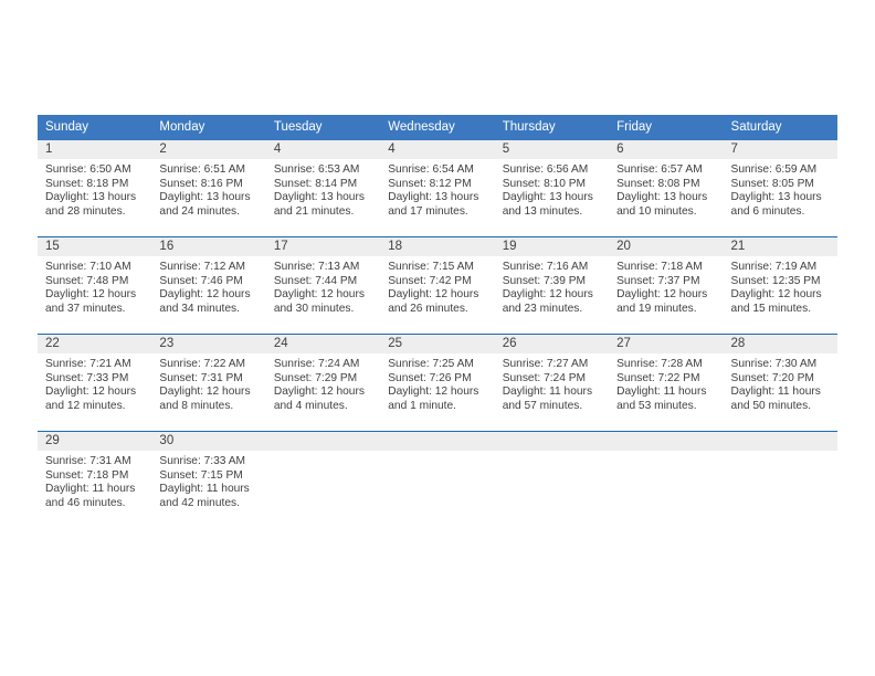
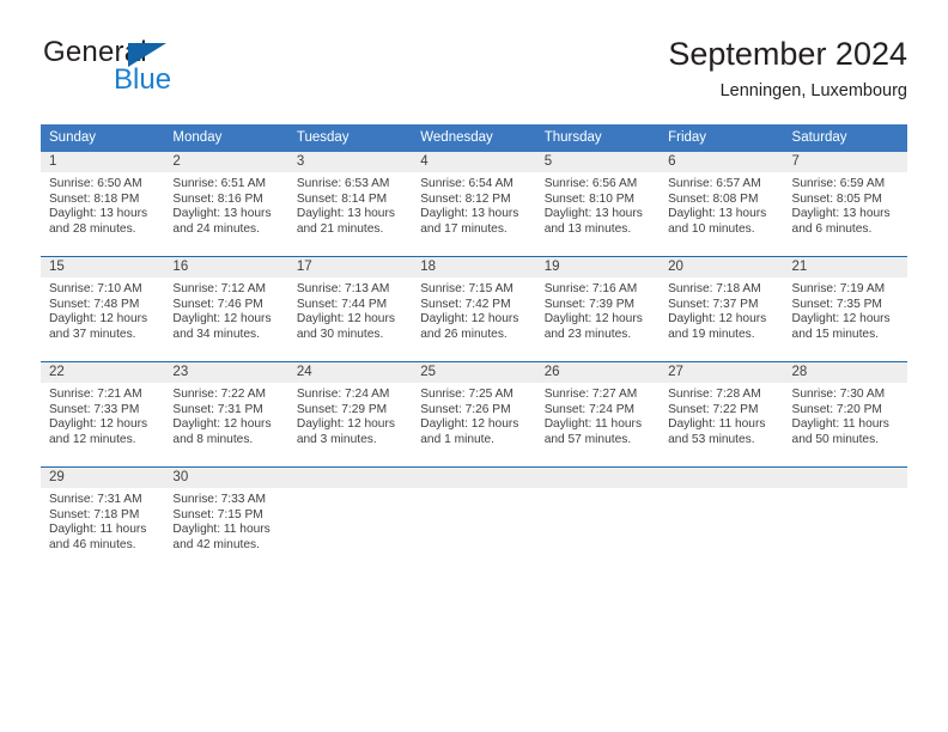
+ General
+ Blue
+ September 2024
+ Lenningen, Luxembourg
  Sunday	Monday	Tuesday	Wednesday	Thursday	Friday	Saturday
- 1Sunrise: 6:50 AMSunset: 8:18 PMDaylight: 13 hoursand 28 minutes.	2Sunrise: 6:51 AMSunset: 8:16 PMDaylight: 13 hoursand 24 minutes.	4Sunrise: 6:53 AMSunset: 8:14 PMDaylight: 13 hoursand 21 minutes.	4Sunrise: 6:54 AMSunset: 8:12 PMDaylight: 13 hoursand 17 minutes.	5Sunrise: 6:56 AMSunset: 8:10 PMDaylight: 13 hoursand 13 minutes.	6Sunrise: 6:57 AMSunset: 8:08 PMDaylight: 13 hoursand 10 minutes.	7Sunrise: 6:59 AMSunset: 8:05 PMDaylight: 13 hoursand 6 minutes.
+ 1Sunrise: 6:50 AMSunset: 8:18 PMDaylight: 13 hoursand 28 minutes.	2Sunrise: 6:51 AMSunset: 8:16 PMDaylight: 13 hoursand 24 minutes.	3Sunrise: 6:53 AMSunset: 8:14 PMDaylight: 13 hoursand 21 minutes.	4Sunrise: 6:54 AMSunset: 8:12 PMDaylight: 13 hoursand 17 minutes.	5Sunrise: 6:56 AMSunset: 8:10 PMDaylight: 13 hoursand 13 minutes.	6Sunrise: 6:57 AMSunset: 8:08 PMDaylight: 13 hoursand 10 minutes.	7Sunrise: 6:59 AMSunset: 8:05 PMDaylight: 13 hoursand 6 minutes.
- 15Sunrise: 7:10 AMSunset: 7:48 PMDaylight: 12 hoursand 37 minutes.	16Sunrise: 7:12 AMSunset: 7:46 PMDaylight: 12 hoursand 34 minutes.	17Sunrise: 7:13 AMSunset: 7:44 PMDaylight: 12 hoursand 30 minutes.	18Sunrise: 7:15 AMSunset: 7:42 PMDaylight: 12 hoursand 26 minutes.	19Sunrise: 7:16 AMSunset: 7:39 PMDaylight: 12 hoursand 23 minutes.	20Sunrise: 7:18 AMSunset: 7:37 PMDaylight: 12 hoursand 19 minutes.	21Sunrise: 7:19 AMSunset: 12:35 PMDaylight: 12 hoursand 15 minutes.
+ 15Sunrise: 7:10 AMSunset: 7:48 PMDaylight: 12 hoursand 37 minutes.	16Sunrise: 7:12 AMSunset: 7:46 PMDaylight: 12 hoursand 34 minutes.	17Sunrise: 7:13 AMSunset: 7:44 PMDaylight: 12 hoursand 30 minutes.	18Sunrise: 7:15 AMSunset: 7:42 PMDaylight: 12 hoursand 26 minutes.	19Sunrise: 7:16 AMSunset: 7:39 PMDaylight: 12 hoursand 23 minutes.	20Sunrise: 7:18 AMSunset: 7:37 PMDaylight: 12 hoursand 19 minutes.	21Sunrise: 7:19 AMSunset: 7:35 PMDaylight: 12 hoursand 15 minutes.
- 22Sunrise: 7:21 AMSunset: 7:33 PMDaylight: 12 hoursand 12 minutes.	23Sunrise: 7:22 AMSunset: 7:31 PMDaylight: 12 hoursand 8 minutes.	24Sunrise: 7:24 AMSunset: 7:29 PMDaylight: 12 hoursand 4 minutes.	25Sunrise: 7:25 AMSunset: 7:26 PMDaylight: 12 hoursand 1 minute.	26Sunrise: 7:27 AMSunset: 7:24 PMDaylight: 11 hoursand 57 minutes.	27Sunrise: 7:28 AMSunset: 7:22 PMDaylight: 11 hoursand 53 minutes.	28Sunrise: 7:30 AMSunset: 7:20 PMDaylight: 11 hoursand 50 minutes.
+ 22Sunrise: 7:21 AMSunset: 7:33 PMDaylight: 12 hoursand 12 minutes.	23Sunrise: 7:22 AMSunset: 7:31 PMDaylight: 12 hoursand 8 minutes.	24Sunrise: 7:24 AMSunset: 7:29 PMDaylight: 12 hoursand 3 minutes.	25Sunrise: 7:25 AMSunset: 7:26 PMDaylight: 12 hoursand 1 minute.	26Sunrise: 7:27 AMSunset: 7:24 PMDaylight: 11 hoursand 57 minutes.	27Sunrise: 7:28 AMSunset: 7:22 PMDaylight: 11 hoursand 53 minutes.	28Sunrise: 7:30 AMSunset: 7:20 PMDaylight: 11 hoursand 50 minutes.
  29Sunrise: 7:31 AMSunset: 7:18 PMDaylight: 11 hoursand 46 minutes.	30Sunrise: 7:33 AMSunset: 7:15 PMDaylight: 11 hoursand 42 minutes.
